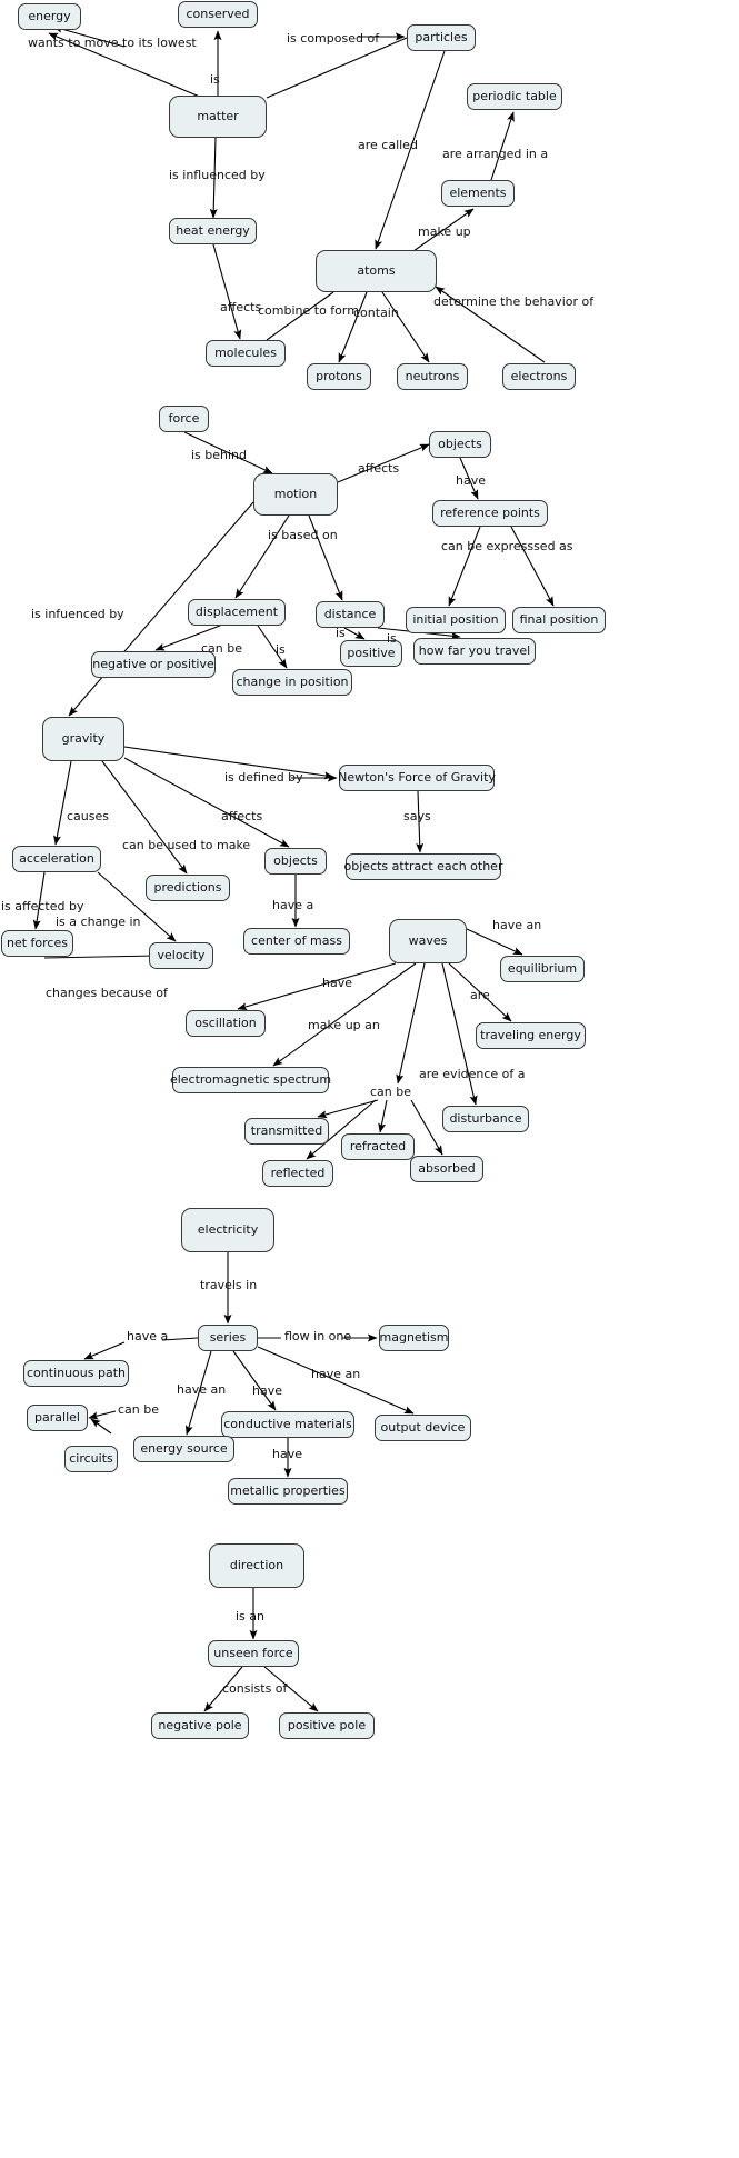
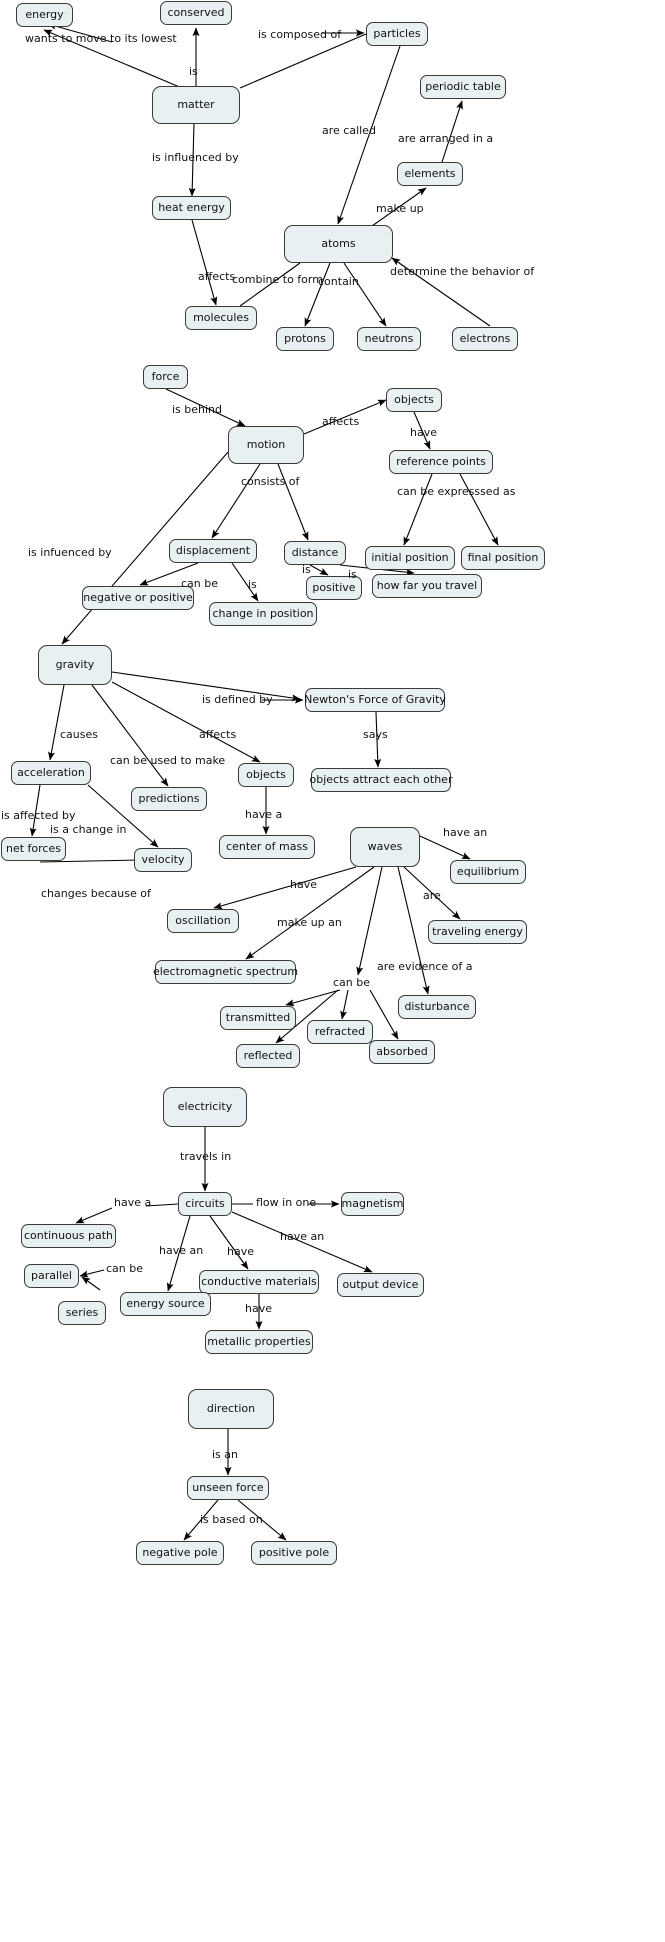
  energy
  conserved
  particles
  matter
  periodic table
  elements
  heat energy
  atoms
  molecules
  protons
  neutrons
  electrons
  force
  objects
  motion
  reference points
  displacement
  distance
  initial position
  final position
  negative or positive
  positive
  how far you travel
  change in position
  gravity
  Newton's Force of Gravity
  acceleration
  objects
  objects attract each other
  predictions
  net forces
  center of mass
  velocity
  waves
  equilibrium
  oscillation
  traveling energy
  electromagnetic spectrum
  disturbance
  transmitted
  refracted
  absorbed
  reflected
  electricity
- series
+ circuits
  magnetism
  continuous path
  parallel
  conductive materials
  output device
  energy source
- circuits
+ series
  metallic properties
  direction
  unseen force
  negative pole
  positive pole
  wants to move to its lowest
  is
  is composed of
  are arranged in a
  are called
  is influenced by
  make up
  affects
  combine to form
  contain
  determine the behavior of
  is behind
  affects
  have
  can be expresssed as
- is based on
+ consists of
  is infuenced by
  can be
  is
  is
  is
  is defined by
  says
  causes
  can be used to make
  affects
  is affected by
  is a change in
  have a
  have an
  changes because of
  have
  are
  make up an
  are evidence of a
  can be
  travels in
  have a
  flow in one
  have an
  have an
  have
  can be
  have
  is an
- consists of
+ is based on
